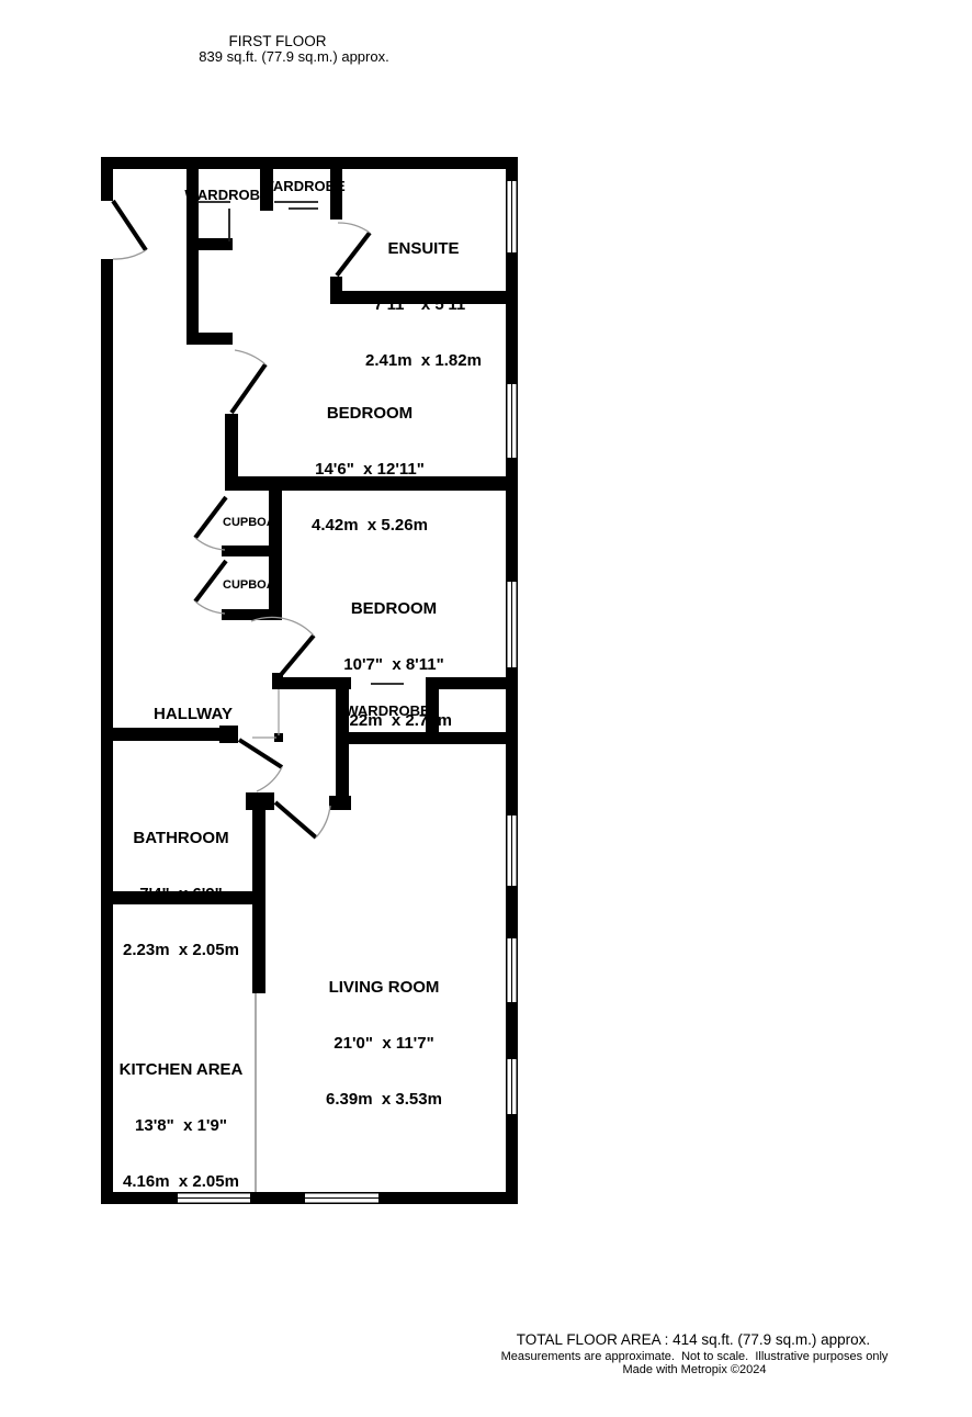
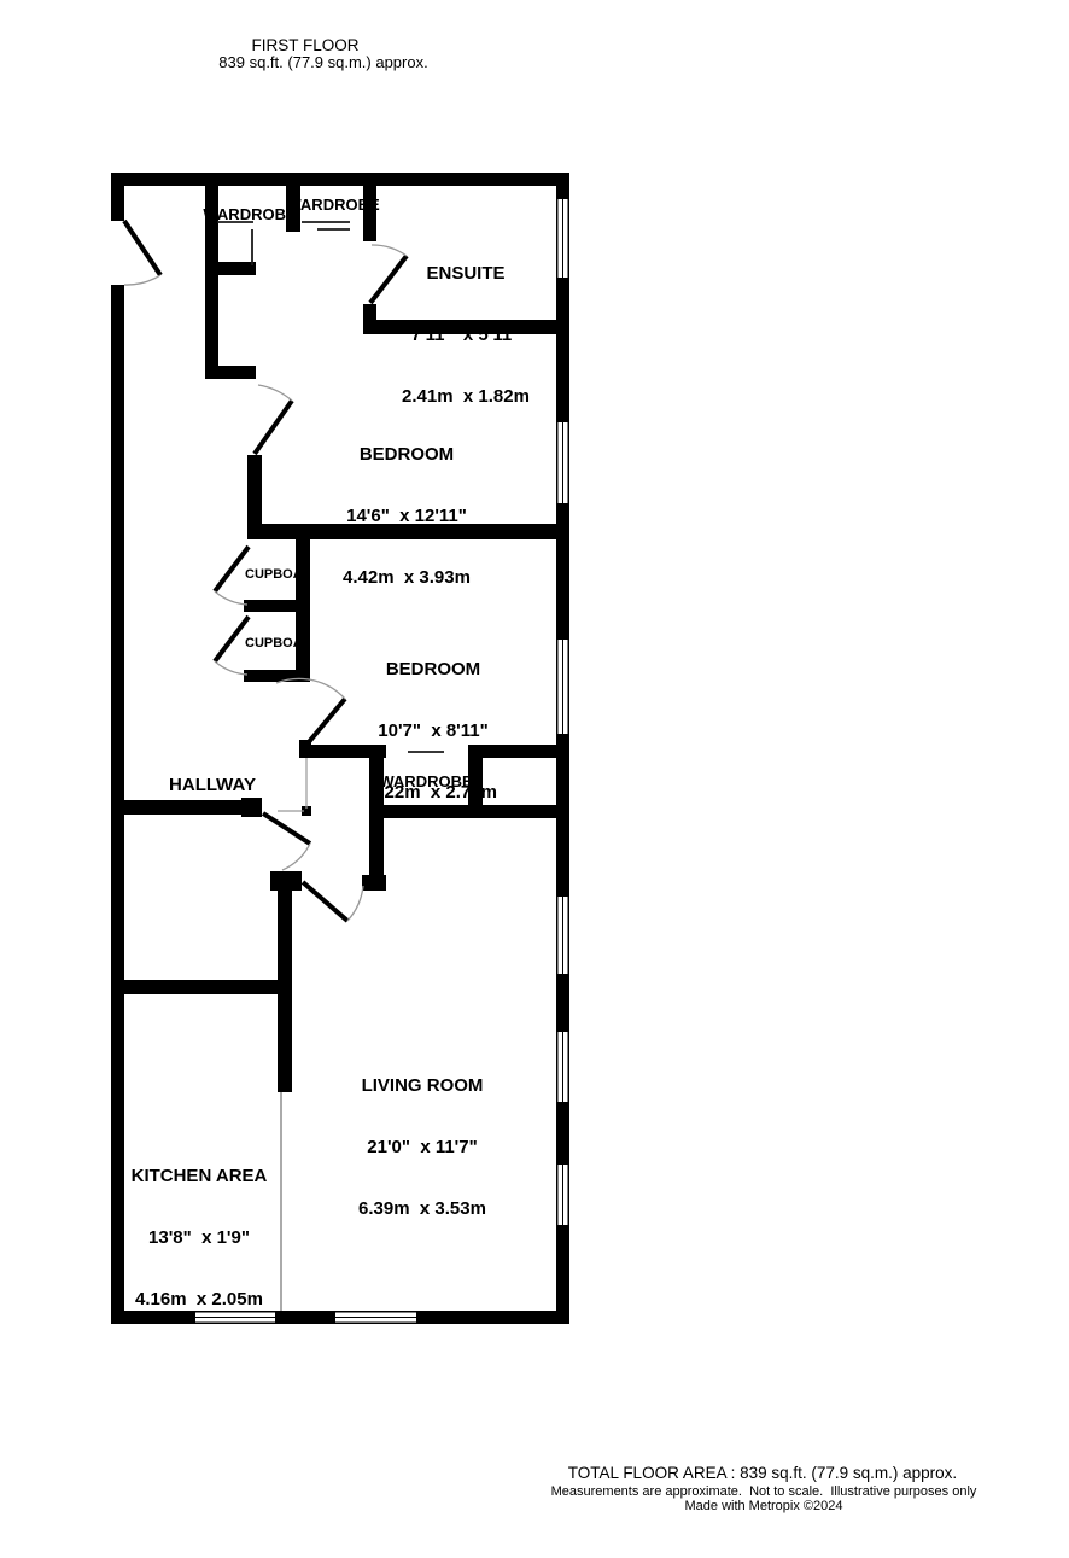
  FIRST FLOOR
  839 sq.ft. (77.9 sq.m.) approx.
  ENSUITE
  7'11" x 5'11"
  2.41m x 1.82m
  BEDROOM
  14'6" x 12'11"
- 4.42m x 5.26m
+ 4.42m x 3.93m
  BEDROOM
  10'7" x 8'11"
  3.22m x 2.72m
  HALLWAY
- BATHROOM
- 7'4" x 6'9"
- 2.23m x 2.05m
  LIVING ROOM
  21'0" x 11'7"
  6.39m x 3.53m
  KITCHEN AREA
  13'8" x 1'9"
  4.16m x 2.05m
  WARDROBE
  WARDROBE
  WARDROBE
  CUPBOA
  CUPBOA
- TOTAL FLOOR AREA : 414 sq.ft. (77.9 sq.m.) approx.
+ TOTAL FLOOR AREA : 839 sq.ft. (77.9 sq.m.) approx.
  Measurements are approximate. Not to scale. Illustrative purposes only
  Made with Metropix ©2024
